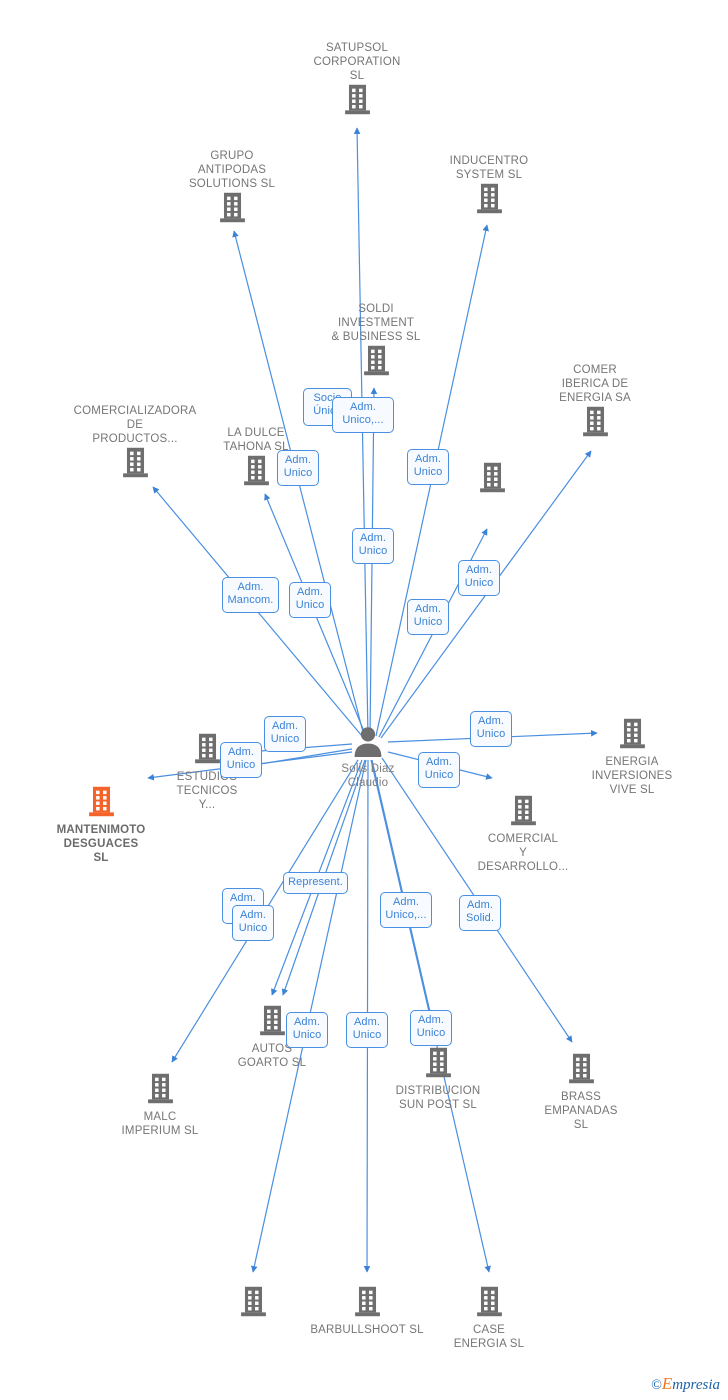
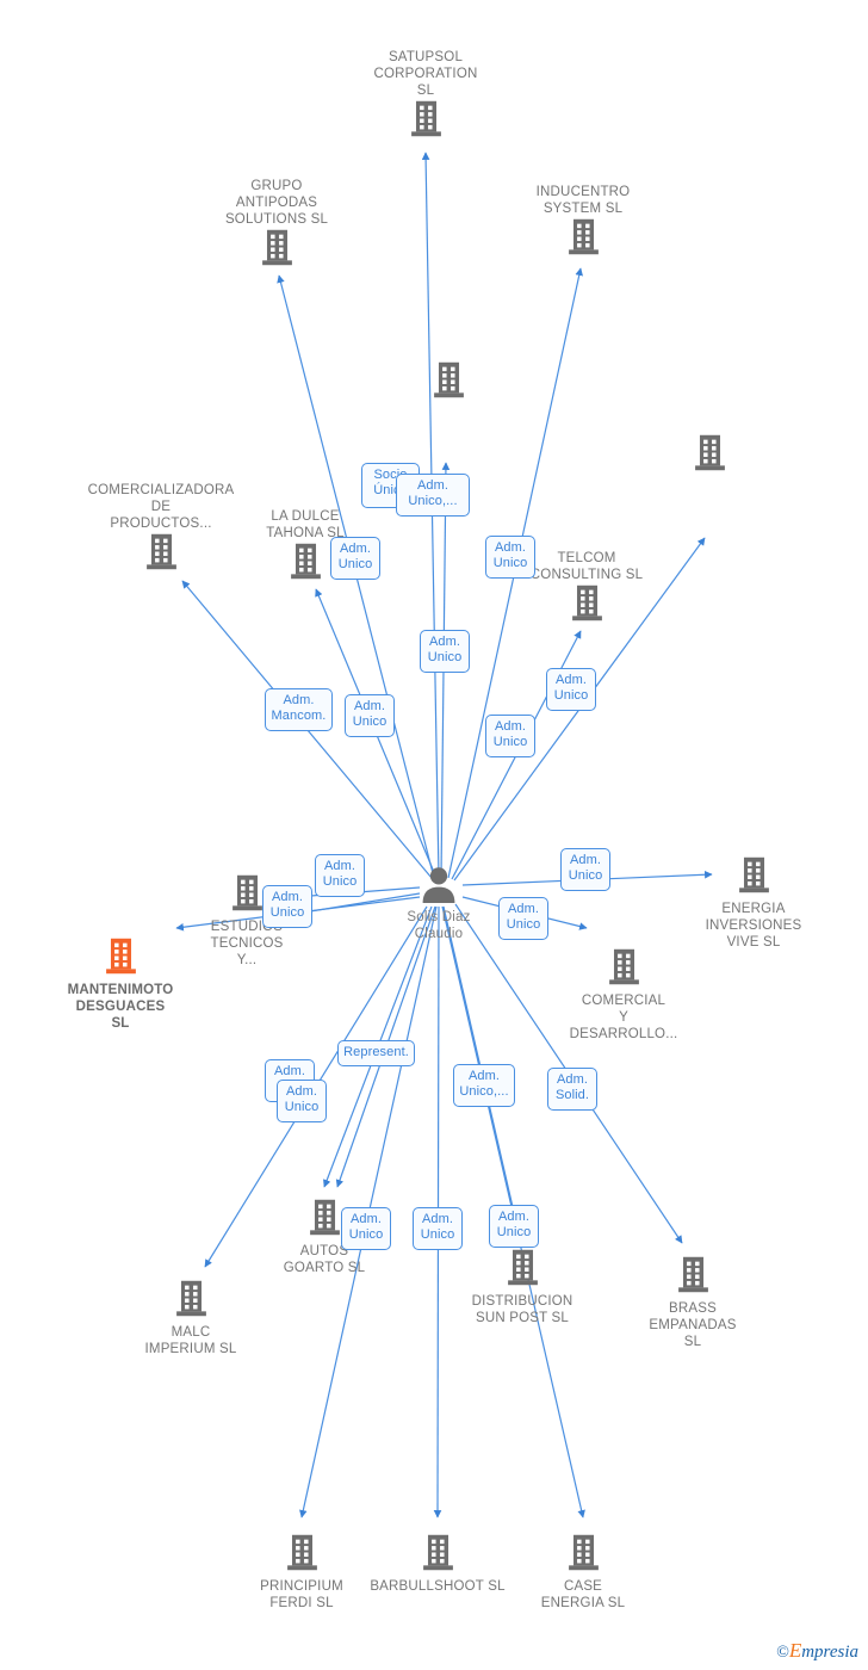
  SATUPSOL
  CORPORATION
  SL
  GRUPO
  ANTIPODAS
  SOLUTIONS SL
  INDUCENTRO
  SYSTEM SL
- SOLDI
- INVESTMENT
- & BUSINESS SL
- COMER
- IBERICA DE
- ENERGIA SA
  COMERCIALIZADORA
  DE
  PRODUCTOS...
  LA DULCE
  TAHONA SL
+ TELCOM
+ CONSULTING SL
  ESTUDI
  TECNICOS
  Y...
  MANTENIMOTO
  DESGUACES
  SL
  ENERGIA
  INVERSIONES
  VIVE SL
  COMERCIAL
  Y
  DESARROLLO...
  MALC
  IMPERIUM SL
  AUTOS
  GOARTO SL
  DISTRIBUCION
  SUN POST SL
  BRASS
  EMPANADAS
  SL
+ PRINCIPIUM
+ FERDI SL
  BARBULLSHOOT SL
  CASE
  ENERGIA SL
  Solis Diaz
  Claudio
  Adm.
  Unico,...
  Adm.
  Unico
  Adm.
  Unico
  Adm.
  Unico
  Adm.
  Unico
  Adm.
  Mancom.
  Adm.
  Unico
  Adm.
  Unico
  Adm.
  Unico
  Adm.
  Unico
  Adm.
  Unico
  Adm.
  Unico
  Adm.
  Represent.
  Adm.
  Unico
  Adm.
  Unico,...
  Adm.
  Solid.
  Adm.
  Unico
  Adm.
  Unico
  Adm.
  Unico
  ©Empresia
